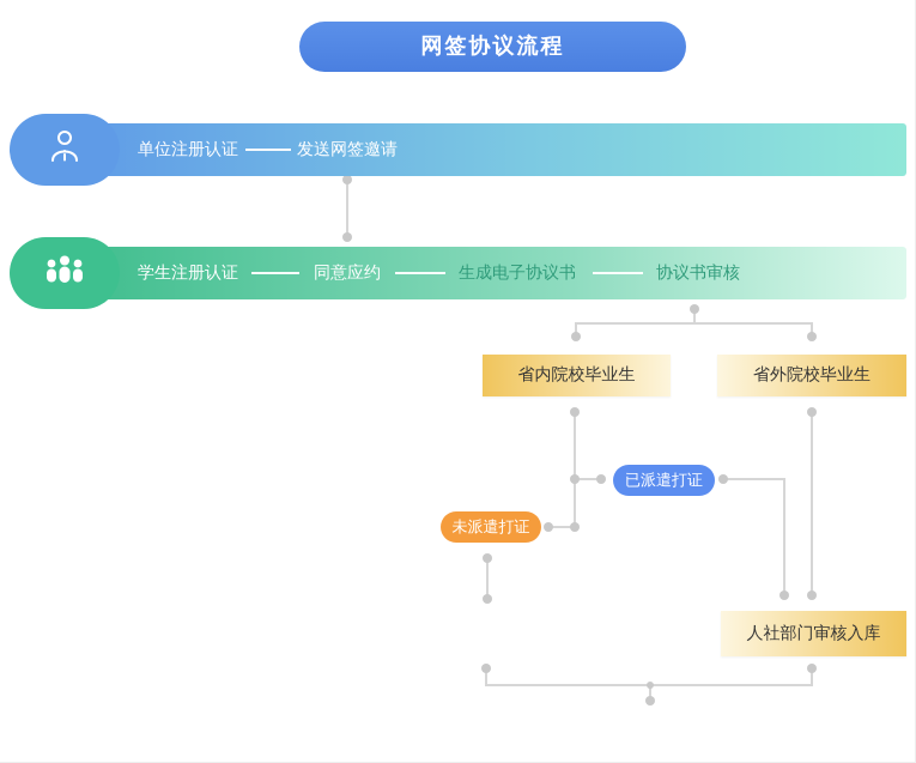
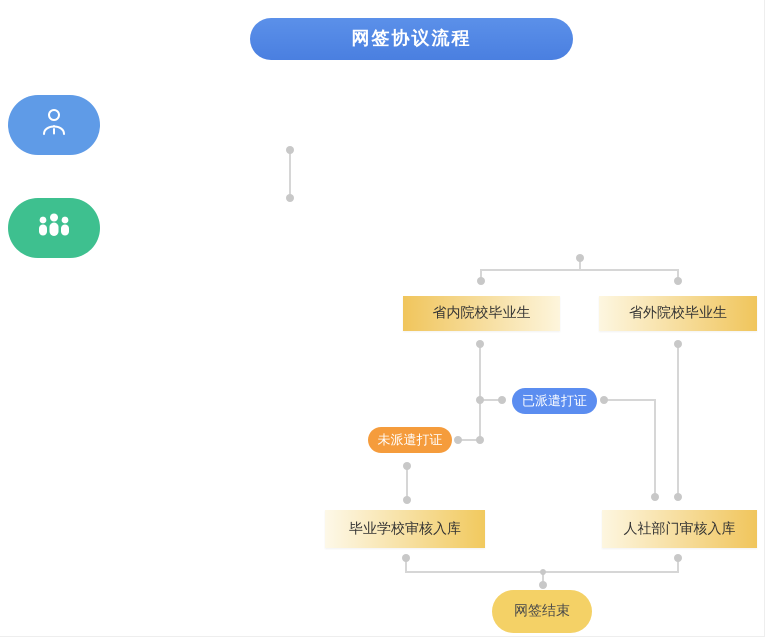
  网签协议流程
- 单位注册认证
- 发送网签邀请
- 学生注册认证
- 同意应约
- 生成电子协议书
- 协议书审核
  省内院校毕业生
  省外院校毕业生
+ 毕业学校审核入库
  人社部门审核入库
  已派遣打证
  未派遣打证
+ 网签结束
